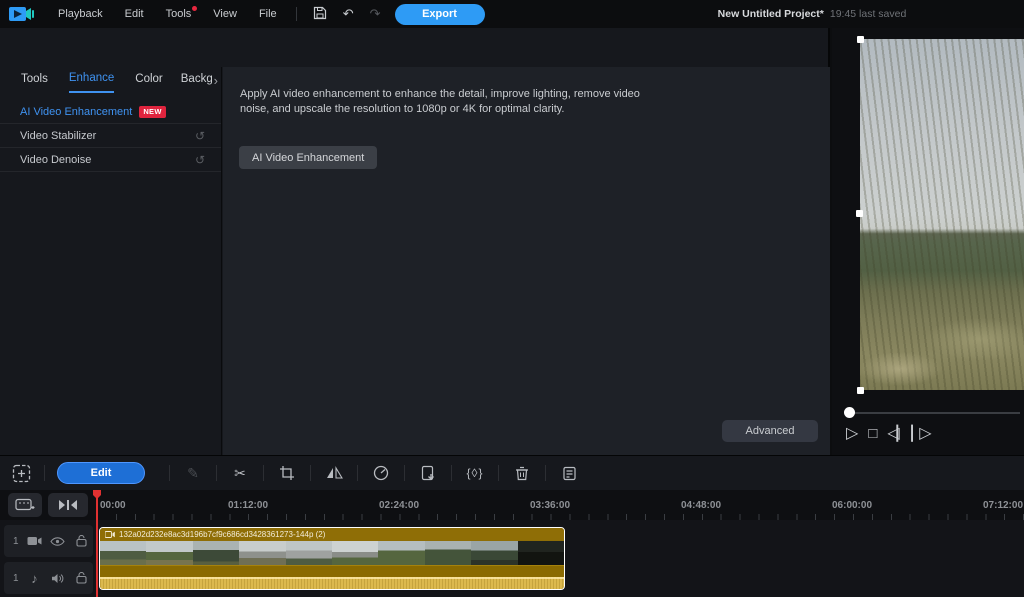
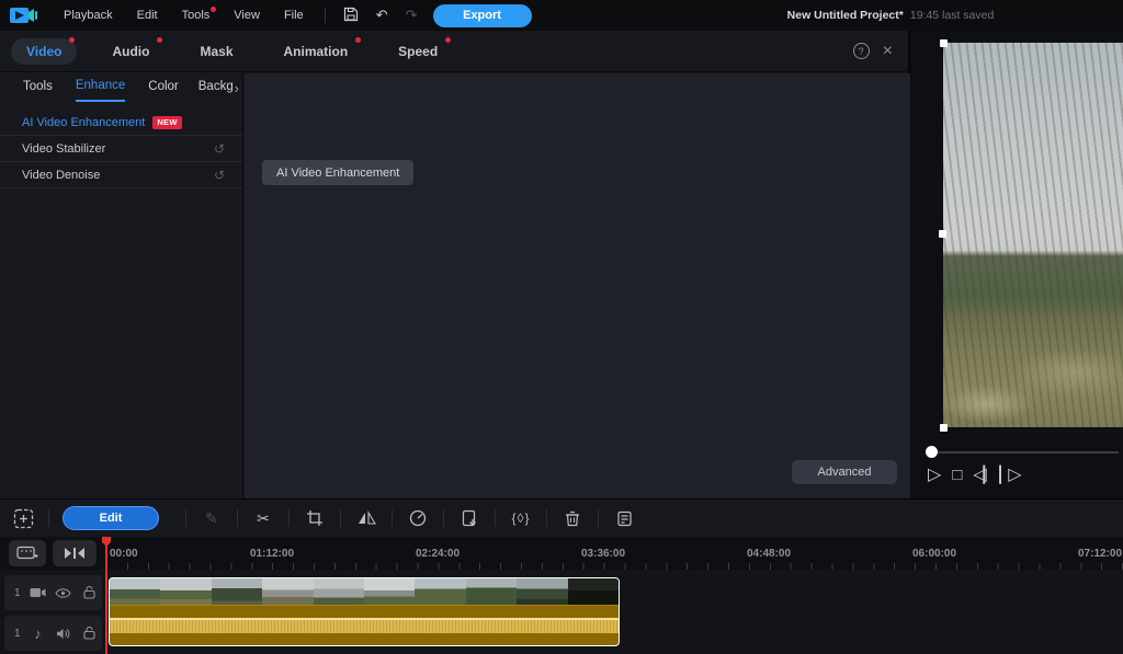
  Playback
  Edit
  Tools
  View
  File
  ↶
  ↷
  Export
  New Untitled Project*
  19:45 last saved
+ Video
+ Audio
+ Mask
+ Animation
+ Speed
+ ?
+ ×
  Tools
  Enhance
  Color
  Backg
  ›
  AI Video Enhancement
  NEW
  Video Stabilizer
  ↺
  Video Denoise
  ↺
- Apply AI video enhancement to enhance the detail, improve lighting, remove video noise, and upscale the resolution to 1080p or 4K for optimal clarity.
  AI Video Enhancement
  Advanced
  ▷
  □
  ◁
  ▏
  ▏
  ▷
  Edit
  ✎
  ✂
  {◊}
  00:00
  01:12:00
  02:24:00
  03:36:00
  04:48:00
  06:00:00
  07:12:00
  1
  1
  ♪
- 132a02d232e8ac3d196b7cf9c686cd3428361273-144p (2)
